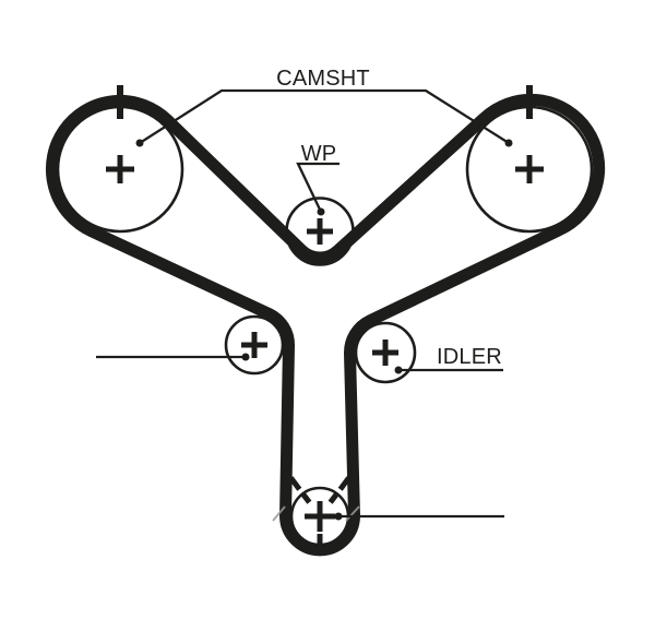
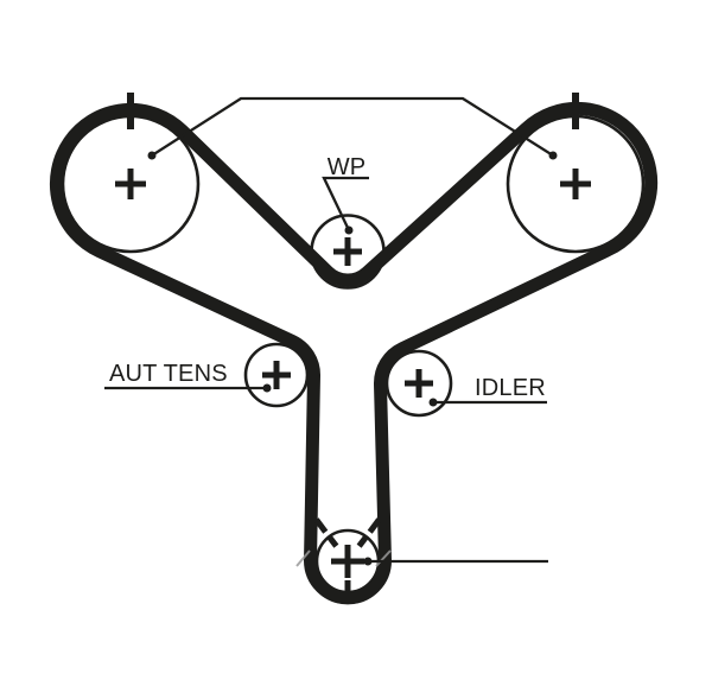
- CAMSHT
  WP
+ AUT TENS
  IDLER
